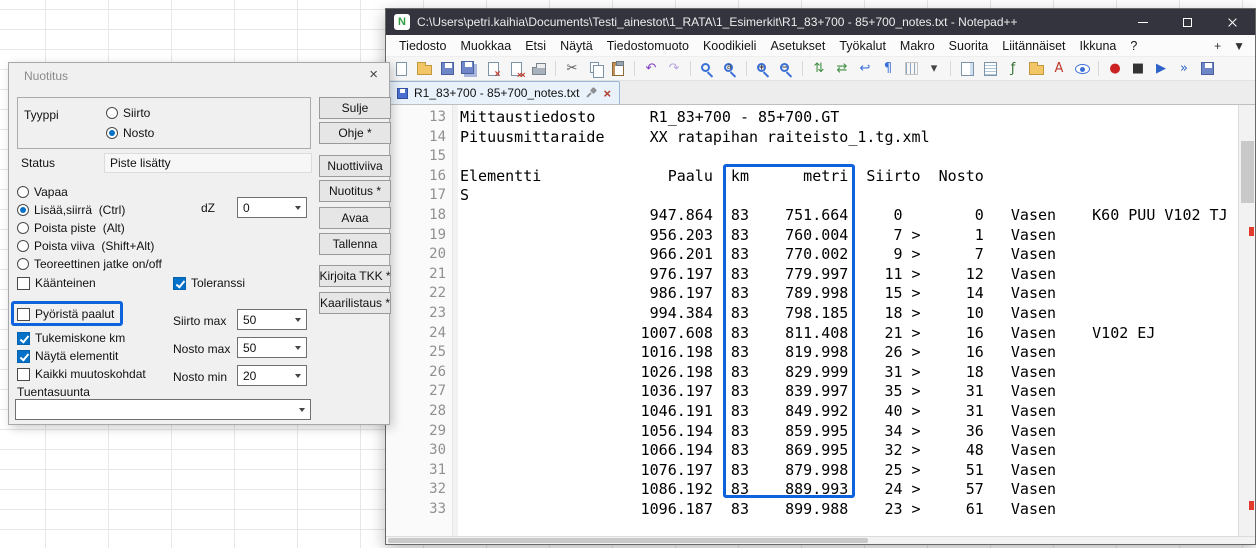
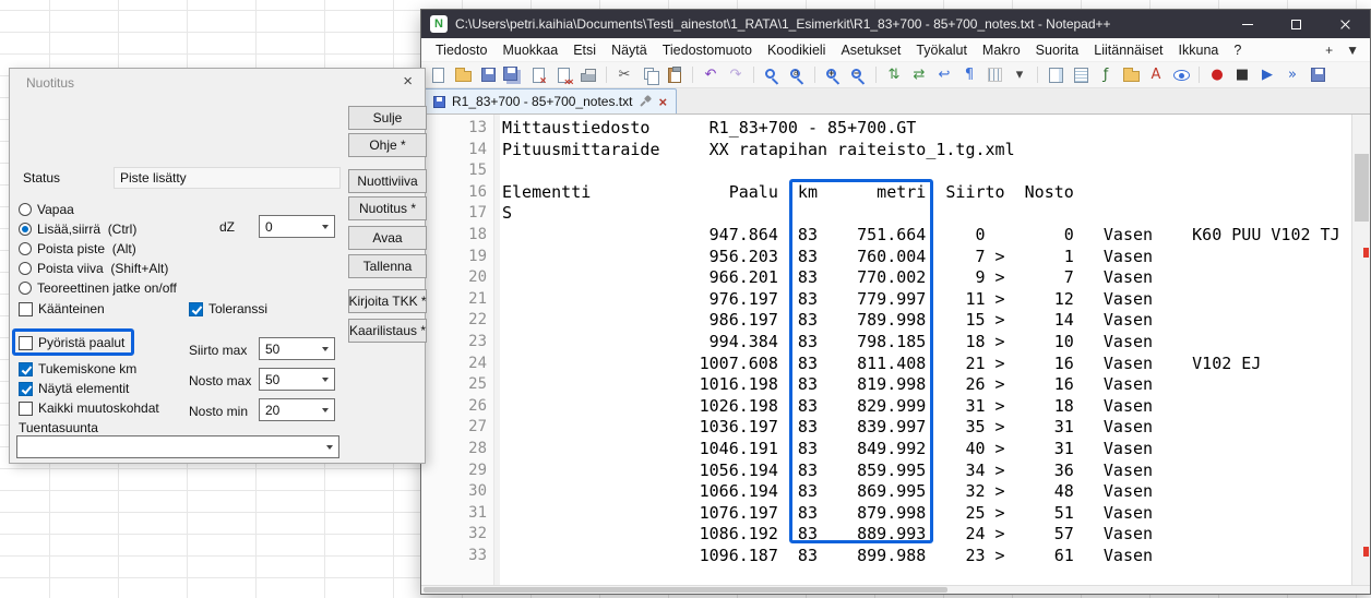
  N
  C:\Users\petri.kaihia\Documents\Testi_ainestot\1_RATA\1_Esimerkit\R1_83+700 - 85+700_notes.txt - Notepad++
  Tiedosto
  Muokkaa
  Etsi
  Näytä
  Tiedostomuoto
  Koodikieli
  Asetukset
  Työkalut
  Makro
  Suorita
  Liitännäiset
  Ikkuna
  ?
  +
  ▼
  ✂
  ↶
  ↷
  ⇅
  ⇄
  ↩
  ¶
  ▾
  ƒ
  A
  ●
  ■
  ▶
  »
  R1_83+700 - 85+700_notes.txt
  ×
  13
  14
  15
  16
  17
  18
  19
  20
  21
  22
  23
  24
  25
  26
  27
  28
  29
  30
  31
  32
  33
  Mittaustiedosto R1_83+700 - 85+700.GT
  Pituusmittaraide XX ratapihan raiteisto_1.tg.xml
  Elementti Paalu km metri Siirto Nosto
  S
  947.864 83 751.664 0 0 Vasen K60 PUU V102 TJ
  956.203 83 760.004 7 > 1 Vasen
  966.201 83 770.002 9 > 7 Vasen
  976.197 83 779.997 11 > 12 Vasen
  986.197 83 789.998 15 > 14 Vasen
  994.384 83 798.185 18 > 10 Vasen
  1007.608 83 811.408 21 > 16 Vasen V102 EJ
  1016.198 83 819.998 26 > 16 Vasen
  1026.198 83 829.999 31 > 18 Vasen
  1036.197 83 839.997 35 > 31 Vasen
  1046.191 83 849.992 40 > 31 Vasen
  1056.194 83 859.995 34 > 36 Vasen
  1066.194 83 869.995 32 > 48 Vasen
  1076.197 83 879.998 25 > 51 Vasen
  1086.192 83 889.993 24 > 57 Vasen
  1096.187 83 899.988 23 > 61 Vasen
  Nuotitus
  ×
- Tyyppi
- Siirto
- Nosto
  Status
  Piste lisätty
  Vapaa
  Lisää,siirrä (Ctrl)
  Poista piste (Alt)
  Poista viiva (Shift+Alt)
  Teoreettinen jatke on/off
  dZ
  0
  Käänteinen
  Toleranssi
  Pyöristä paalut
  Tukemiskone km
  Näytä elementit
  Kaikki muutoskohdat
  Siirto max
  50
  Nosto max
  50
  Nosto min
  20
  Tuentasuunta
  Sulje
  Ohje *
  Nuottiviiva
  Nuotitus *
  Avaa
  Tallenna
  Kirjoita TKK *
  Kaarilistaus *
